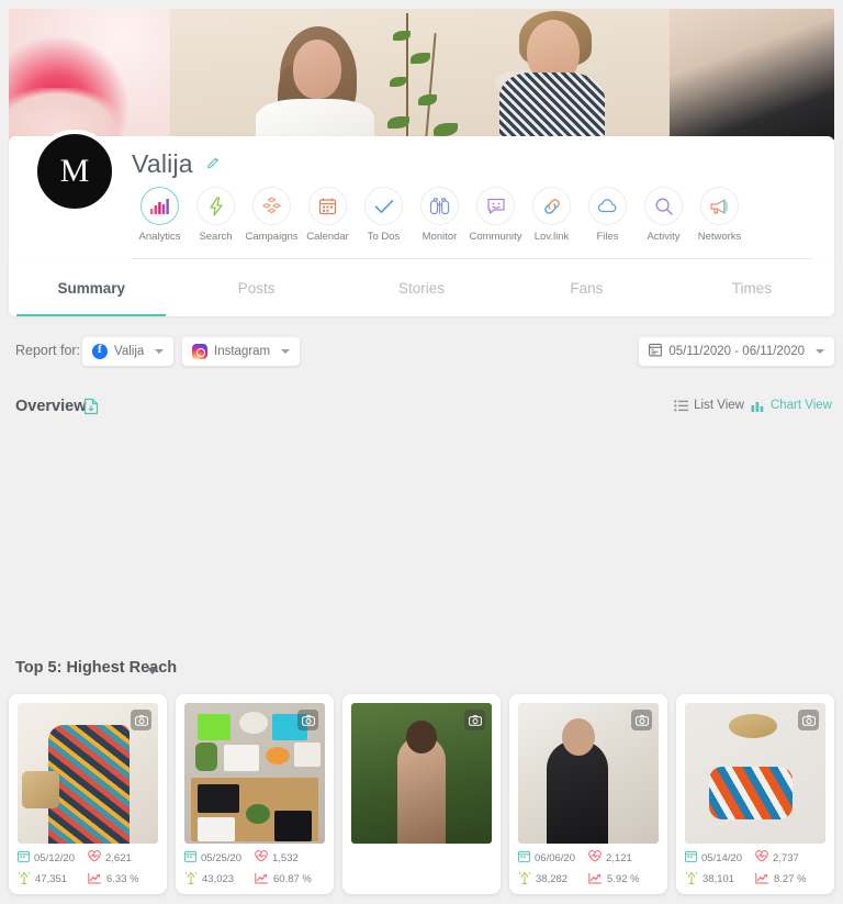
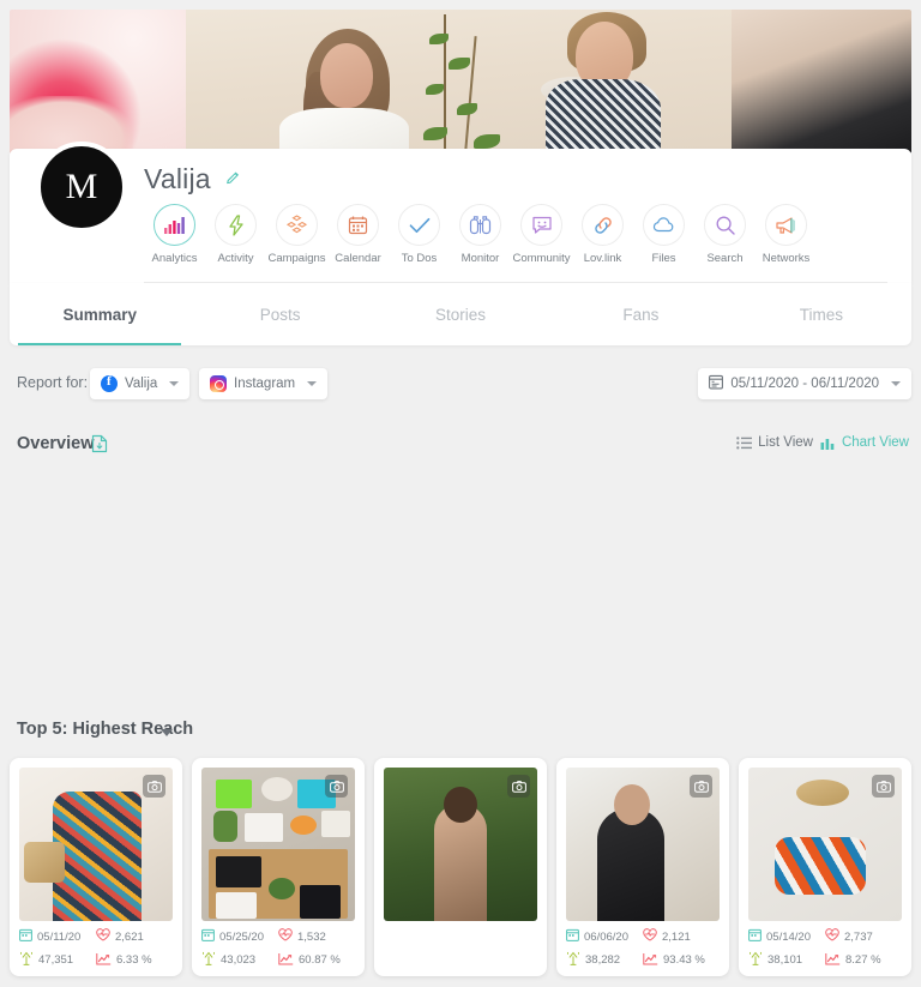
  M
  Valija
  Analytics
- Search
+ Activity
  Campaigns
  Calendar
  To Dos
  Monitor
  Community
  Lov.link
  Files
- Activity
+ Search
  Networks
  Summary
  Posts
  Stories
  Fans
  Times
  Report for:
  Valija
  Instagram
  05/11/2020 - 06/11/2020
  Overview
  List View
  Chart View
  Top 5: Highest Reach
- 05/12/20
+ 05/11/20
  2,621
  47,351
  6.33 %
  05/25/20
  1,532
  43,023
  60.87 %
  06/06/20
  2,121
  38,282
- 5.92 %
+ 93.43 %
  05/14/20
  2,737
  38,101
  8.27 %
